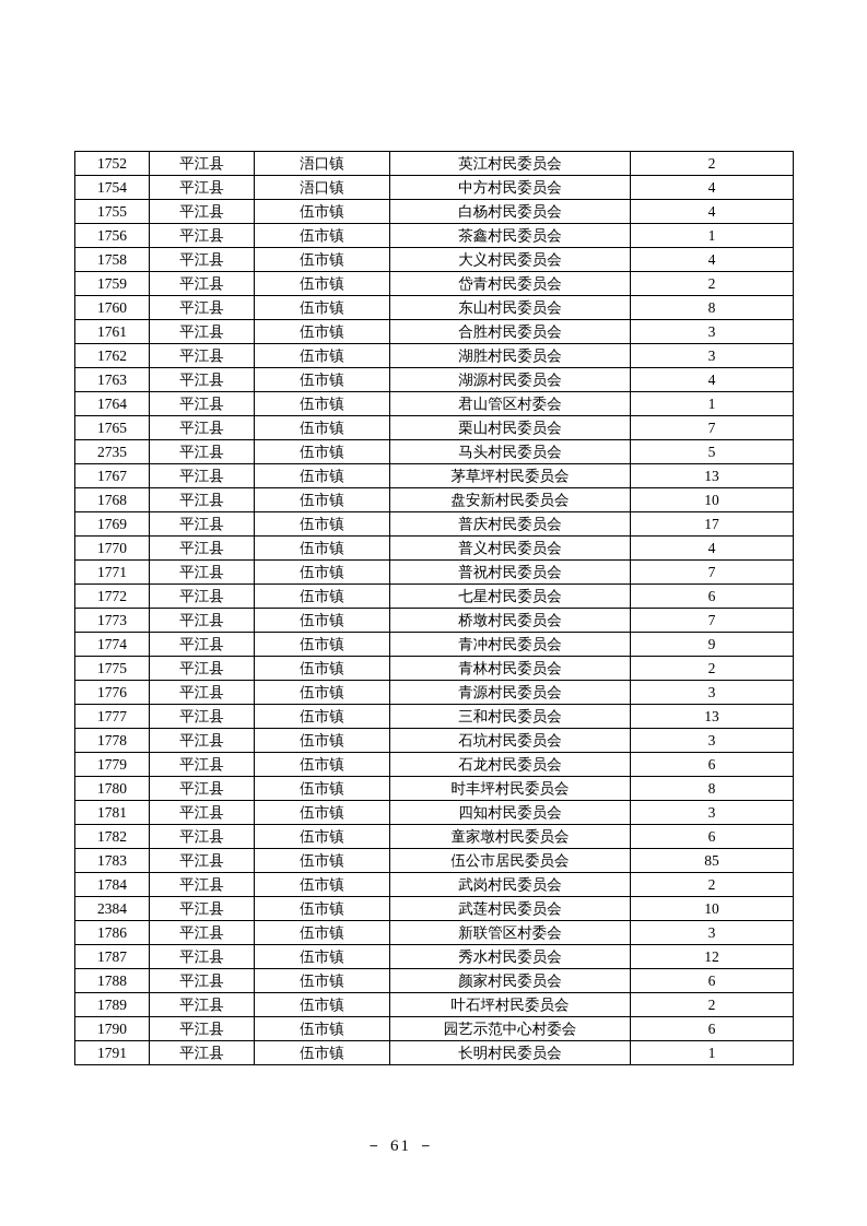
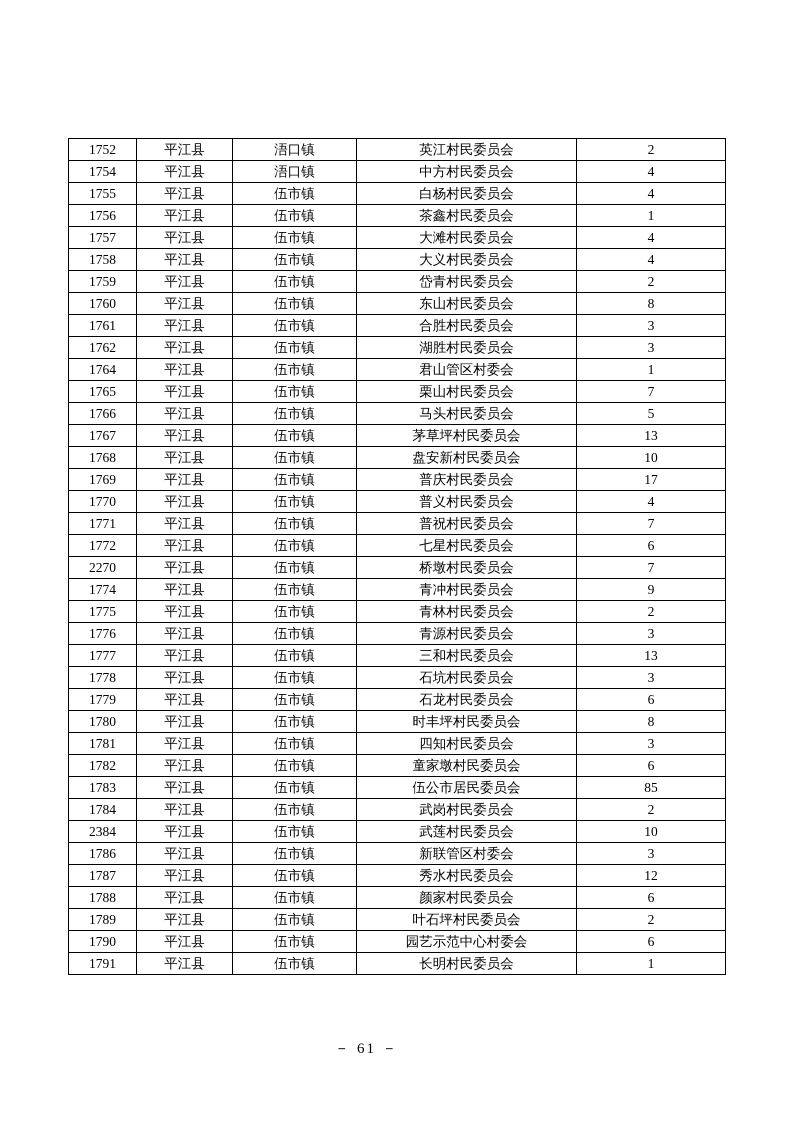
  1752	平江县	浯口镇	英江村民委员会	2
  1754	平江县	浯口镇	中方村民委员会	4
  1755	平江县	伍市镇	白杨村民委员会	4
  1756	平江县	伍市镇	茶鑫村民委员会	1
+ 1757	平江县	伍市镇	大滩村民委员会	4
  1758	平江县	伍市镇	大义村民委员会	4
  1759	平江县	伍市镇	岱青村民委员会	2
  1760	平江县	伍市镇	东山村民委员会	8
  1761	平江县	伍市镇	合胜村民委员会	3
  1762	平江县	伍市镇	湖胜村民委员会	3
- 1763	平江县	伍市镇	湖源村民委员会	4
  1764	平江县	伍市镇	君山管区村委会	1
  1765	平江县	伍市镇	栗山村民委员会	7
- 2735	平江县	伍市镇	马头村民委员会	5
+ 1766	平江县	伍市镇	马头村民委员会	5
  1767	平江县	伍市镇	茅草坪村民委员会	13
  1768	平江县	伍市镇	盘安新村民委员会	10
  1769	平江县	伍市镇	普庆村民委员会	17
  1770	平江县	伍市镇	普义村民委员会	4
  1771	平江县	伍市镇	普祝村民委员会	7
  1772	平江县	伍市镇	七星村民委员会	6
- 1773	平江县	伍市镇	桥墩村民委员会	7
+ 2270	平江县	伍市镇	桥墩村民委员会	7
  1774	平江县	伍市镇	青冲村民委员会	9
  1775	平江县	伍市镇	青林村民委员会	2
  1776	平江县	伍市镇	青源村民委员会	3
  1777	平江县	伍市镇	三和村民委员会	13
  1778	平江县	伍市镇	石坑村民委员会	3
  1779	平江县	伍市镇	石龙村民委员会	6
  1780	平江县	伍市镇	时丰坪村民委员会	8
  1781	平江县	伍市镇	四知村民委员会	3
  1782	平江县	伍市镇	童家墩村民委员会	6
  1783	平江县	伍市镇	伍公市居民委员会	85
  1784	平江县	伍市镇	武岗村民委员会	2
  2384	平江县	伍市镇	武莲村民委员会	10
  1786	平江县	伍市镇	新联管区村委会	3
  1787	平江县	伍市镇	秀水村民委员会	12
  1788	平江县	伍市镇	颜家村民委员会	6
  1789	平江县	伍市镇	叶石坪村民委员会	2
  1790	平江县	伍市镇	园艺示范中心村委会	6
  1791	平江县	伍市镇	长明村民委员会	1
  － 61 －
